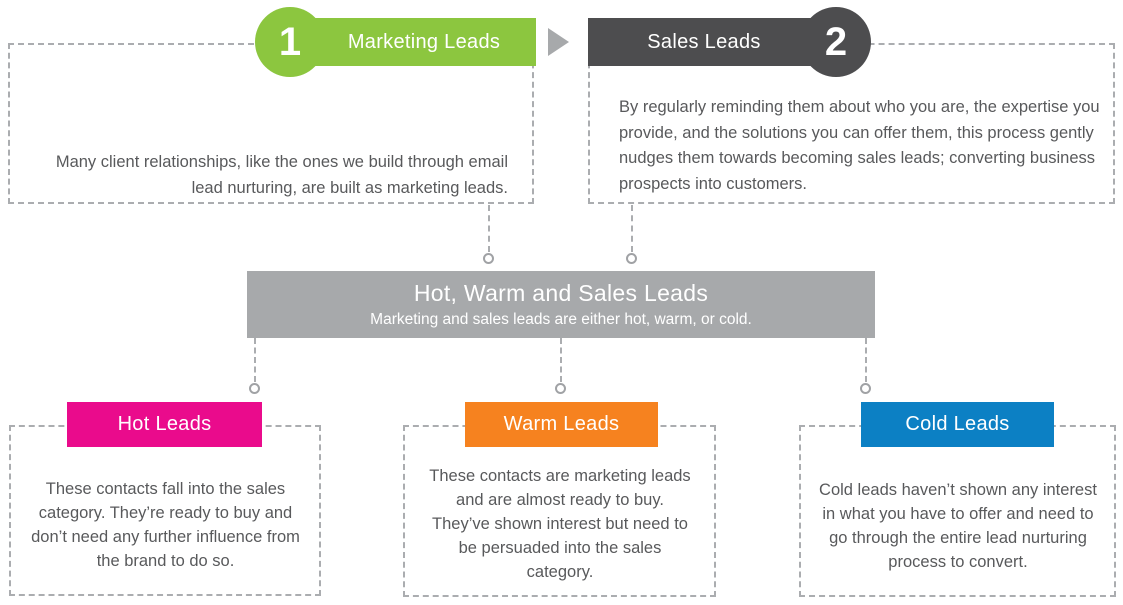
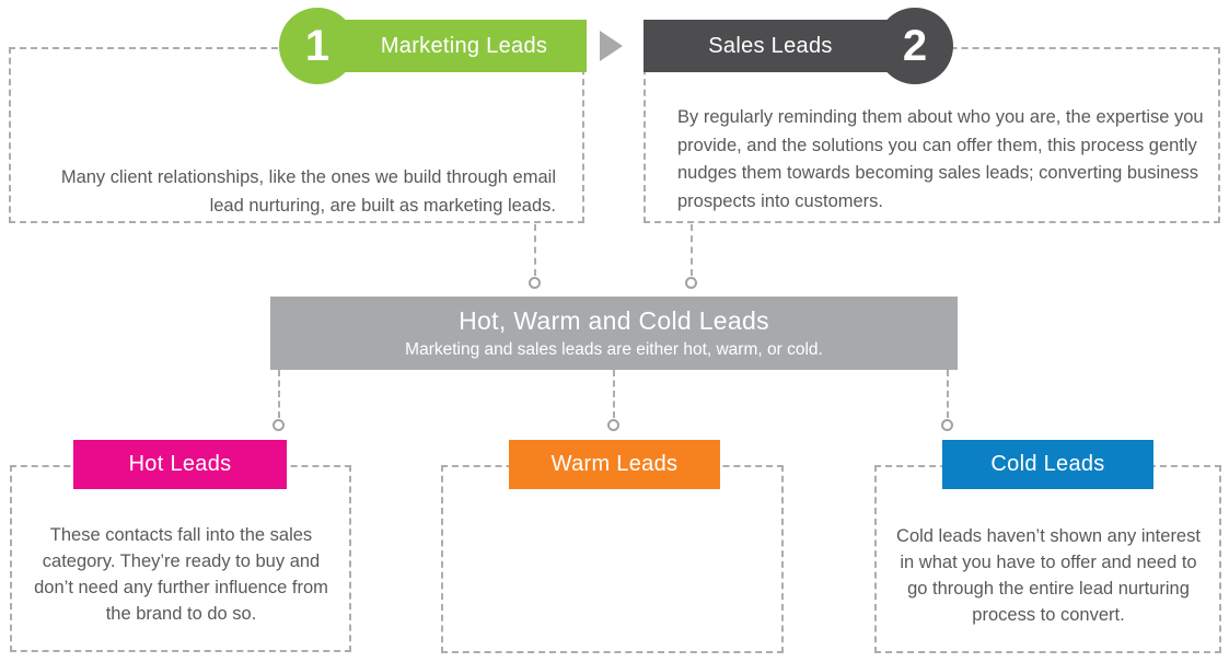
  Many client relationships, like the ones we build through email lead nurturing, are built as marketing leads.
  Marketing Leads
  1
  By regularly reminding them about who you are, the expertise you provide, and the solutions you can offer them, this process gently nudges them towards becoming sales leads; converting business prospects into customers.
  Sales Leads
  2
- Hot, Warm and Sales Leads
+ Hot, Warm and Cold Leads
  Marketing and sales leads are either hot, warm, or cold.
  Hot Leads
  These contacts fall into the sales category. They’re ready to buy and don’t need any further influence from the brand to do so.
  Warm Leads
- These contacts are marketing leads and are almost ready to buy. They’ve shown interest but need to be persuaded into the sales category.
  Cold Leads
  Cold leads haven’t shown any interest in what you have to offer and need to go through the entire lead nurturing process to convert.
